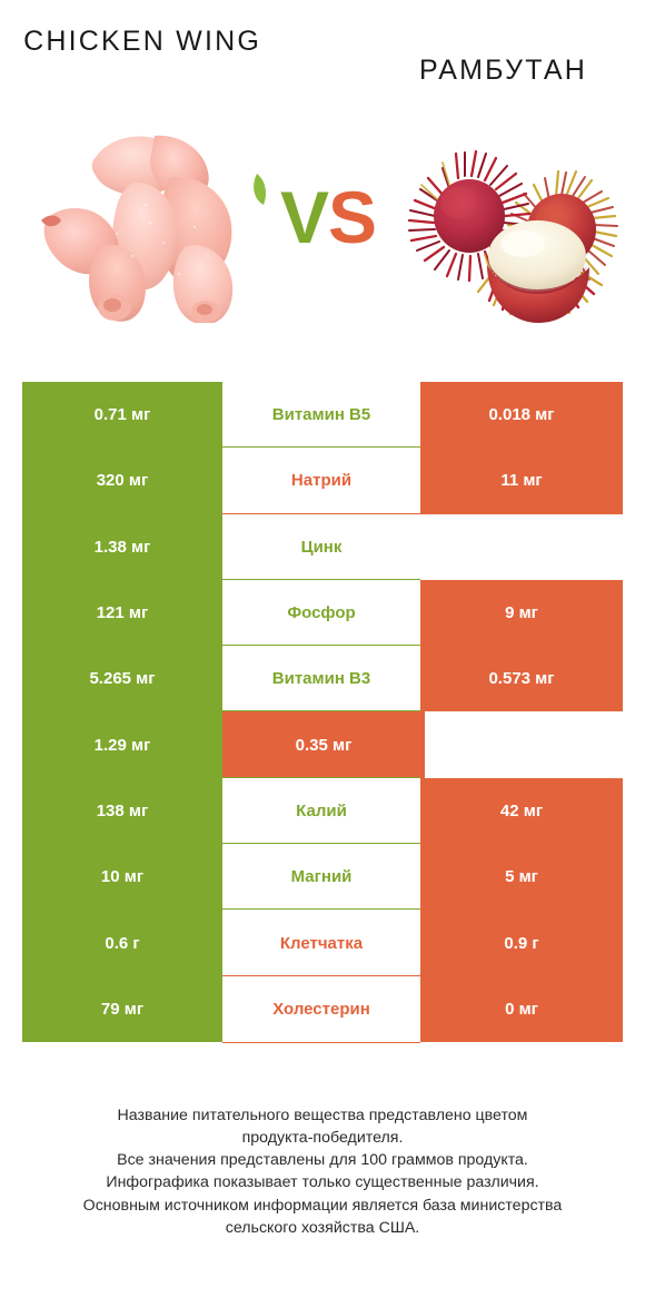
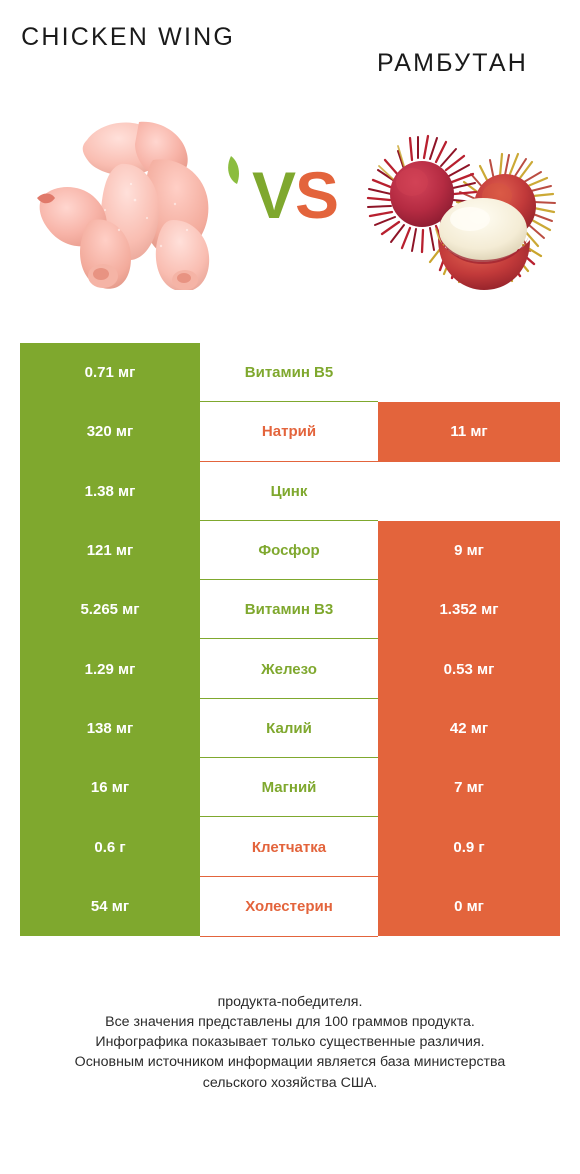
  CHICKEN WING
  РАМБУТАН
  VS
  0.71 мг
  Витамин B5
- 0.018 мг
  320 мг
  Натрий
  11 мг
  1.38 мг
  Цинк
  121 мг
  Фосфор
  9 мг
  5.265 мг
  Витамин B3
- 0.573 мг
+ 1.352 мг
  1.29 мг
+ Железо
- 0.35 мг
+ 0.53 мг
  138 мг
  Калий
  42 мг
- 10 мг
+ 16 мг
  Магний
- 5 мг
+ 7 мг
  0.6 г
  Клетчатка
  0.9 г
- 79 мг
+ 54 мг
  Холестерин
  0 мг
- Название питательного вещества представлено цветом
  продукта-победителя.
  Все значения представлены для 100 граммов продукта.
  Инфографика показывает только существенные различия.
  Основным источником информации является база министерства
  сельского хозяйства США.
